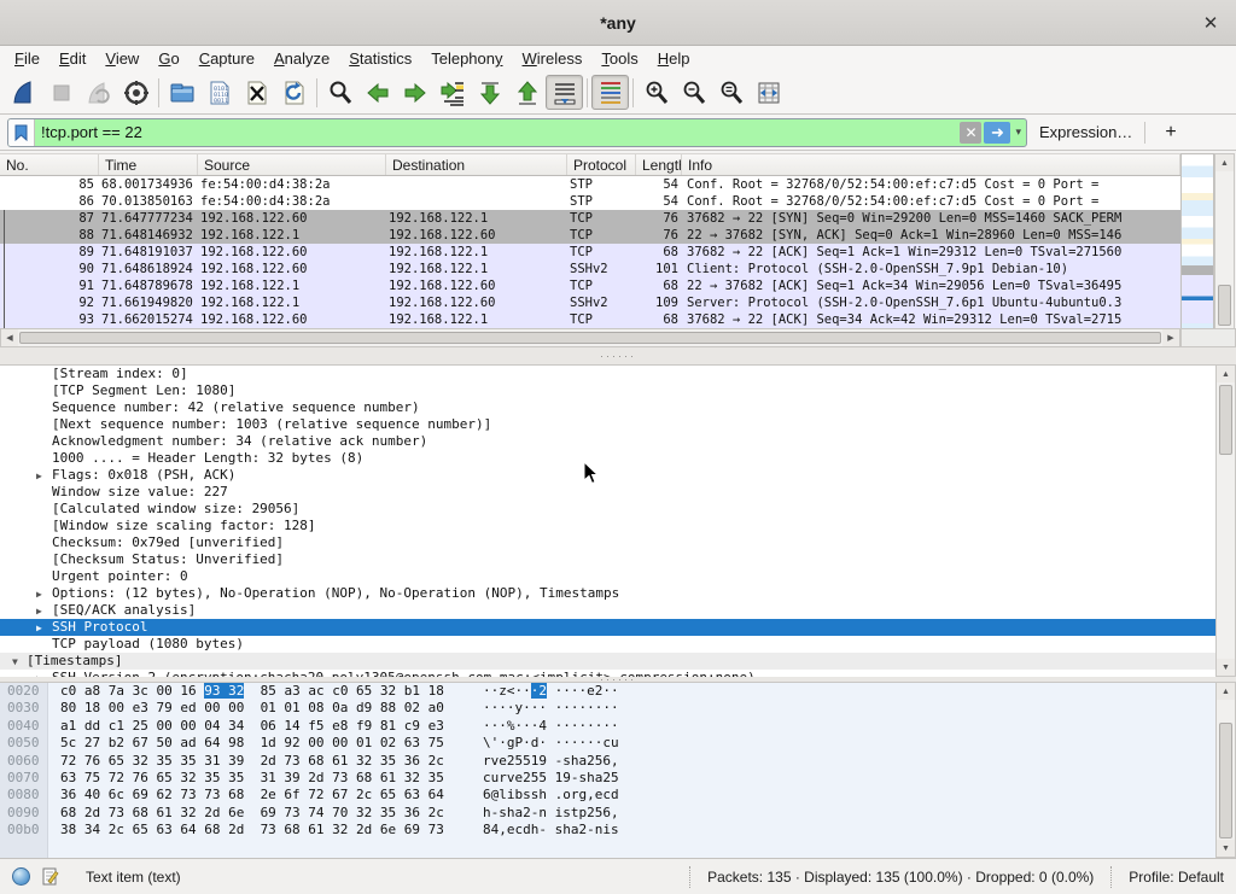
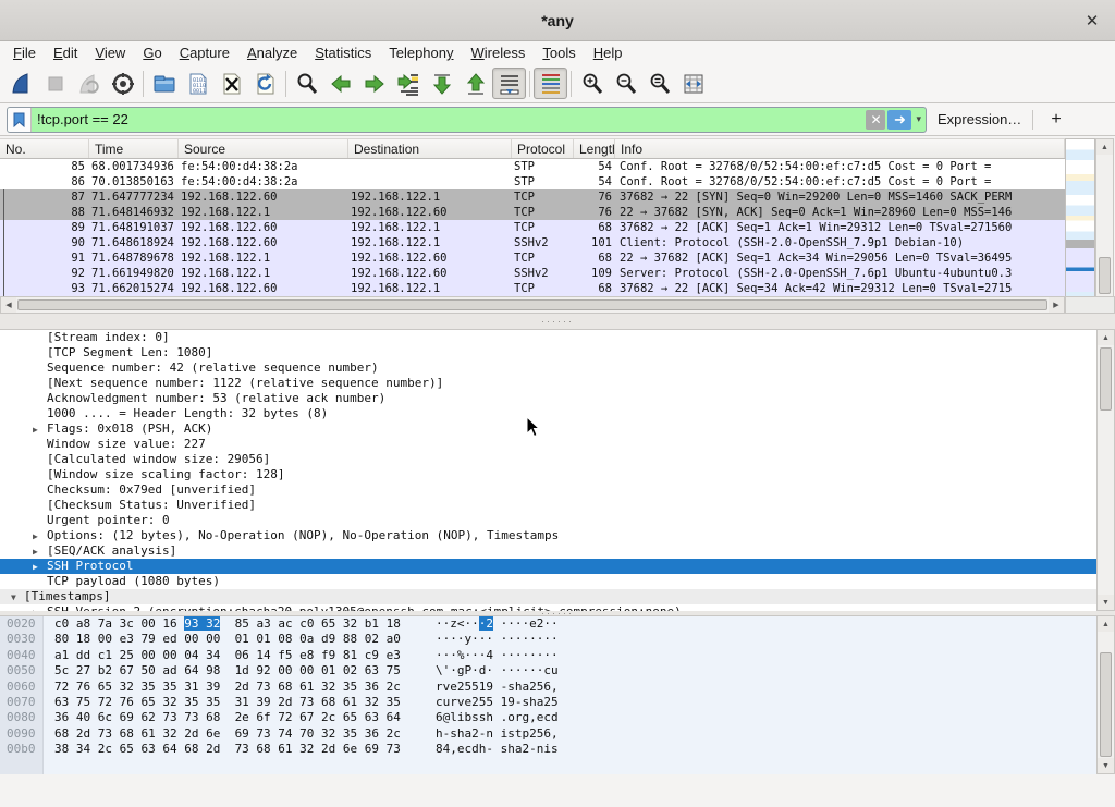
  *any
  ✕
  File
  Edit
  View
  Go
  Capture
  Analyze
  Statistics
  Telephony
  Wireless
  Tools
  Help
  !tcp.port == 22
  ✕
  ➜
  ▾
  Expression…
  +
  No.
  Time
  Source
  Destination
  Protocol
  Lengt
  Info
  85
  68.001734936
  fe:54:00:d4:38:2a
  STP
  54
  Conf. Root = 32768/0/52:54:00:ef:c7:d5 Cost = 0 Port =
  86
  70.013850163
  fe:54:00:d4:38:2a
  STP
  54
  Conf. Root = 32768/0/52:54:00:ef:c7:d5 Cost = 0 Port =
  87
  71.647777234
  192.168.122.60
  192.168.122.1
  TCP
  76
  37682 → 22 [SYN] Seq=0 Win=29200 Len=0 MSS=1460 SACK_PERM
  88
  71.648146932
  192.168.122.1
  192.168.122.60
  TCP
  76
  22 → 37682 [SYN, ACK] Seq=0 Ack=1 Win=28960 Len=0 MSS=146
  89
  71.648191037
  192.168.122.60
  192.168.122.1
  TCP
  68
  37682 → 22 [ACK] Seq=1 Ack=1 Win=29312 Len=0 TSval=271560
  90
  71.648618924
  192.168.122.60
  192.168.122.1
  SSHv2
  101
  Client: Protocol (SSH-2.0-OpenSSH_7.9p1 Debian-10)
  91
  71.648789678
  192.168.122.1
  192.168.122.60
  TCP
  68
  22 → 37682 [ACK] Seq=1 Ack=34 Win=29056 Len=0 TSval=36495
  92
  71.661949820
  192.168.122.1
  192.168.122.60
  SSHv2
  109
  Server: Protocol (SSH-2.0-OpenSSH_7.6p1 Ubuntu-4ubuntu0.3
  93
  71.662015274
  192.168.122.60
  192.168.122.1
  TCP
  68
  37682 → 22 [ACK] Seq=34 Ack=42 Win=29312 Len=0 TSval=2715
  ······
  [Stream index: 0]
  [TCP Segment Len: 1080]
  Sequence number: 42 (relative sequence number)
- [Next sequence number: 1003 (relative sequence number)]
+ [Next sequence number: 1122 (relative sequence number)]
- Acknowledgment number: 34 (relative ack number)
+ Acknowledgment number: 53 (relative ack number)
  1000 .... = Header Length: 32 bytes (8)
  ▶
  Flags: 0x018 (PSH, ACK)
  Window size value: 227
  [Calculated window size: 29056]
  [Window size scaling factor: 128]
  Checksum: 0x79ed [unverified]
  [Checksum Status: Unverified]
  Urgent pointer: 0
  ▶
  Options: (12 bytes), No-Operation (NOP), No-Operation (NOP), Timestamps
  ▶
  [SEQ/ACK analysis]
  ▶
  SSH Protocol
  TCP payload (1080 bytes)
  ▼
  [Timestamps]
  ······
  0020
  c0 a8 7a 3c 00 16 93 32 85 a3 ac c0 65 32 b1 18
  ··z<···2 ····e2··
  0030
  80 18 00 e3 79 ed 00 00 01 01 08 0a d9 88 02 a0
  ····y··· ········
  0040
  a1 dd c1 25 00 00 04 34 06 14 f5 e8 f9 81 c9 e3
  ···%···4 ········
  0050
  5c 27 b2 67 50 ad 64 98 1d 92 00 00 01 02 63 75
  \'·gP·d· ······cu
  0060
  72 76 65 32 35 35 31 39 2d 73 68 61 32 35 36 2c
  rve25519 -sha256,
  0070
  63 75 72 76 65 32 35 35 31 39 2d 73 68 61 32 35
  curve255 19-sha25
  0080
  36 40 6c 69 62 73 73 68 2e 6f 72 67 2c 65 63 64
  6@libssh .org,ecd
  0090
  68 2d 73 68 61 32 2d 6e 69 73 74 70 32 35 36 2c
  h-sha2-n istp256,
  00b0
  38 34 2c 65 63 64 68 2d 73 68 61 32 2d 6e 69 73
  84,ecdh- sha2-nis
- Text item (text)
- Packets: 135 · Displayed: 135 (100.0%) · Dropped: 0 (0.0%)
- Profile: Default
